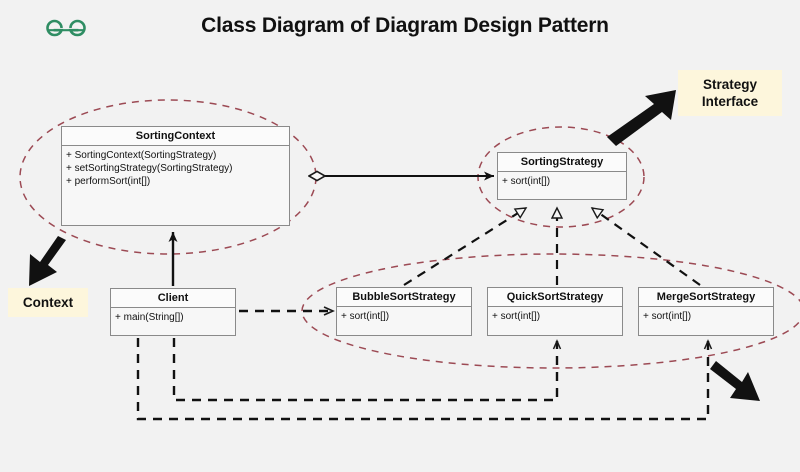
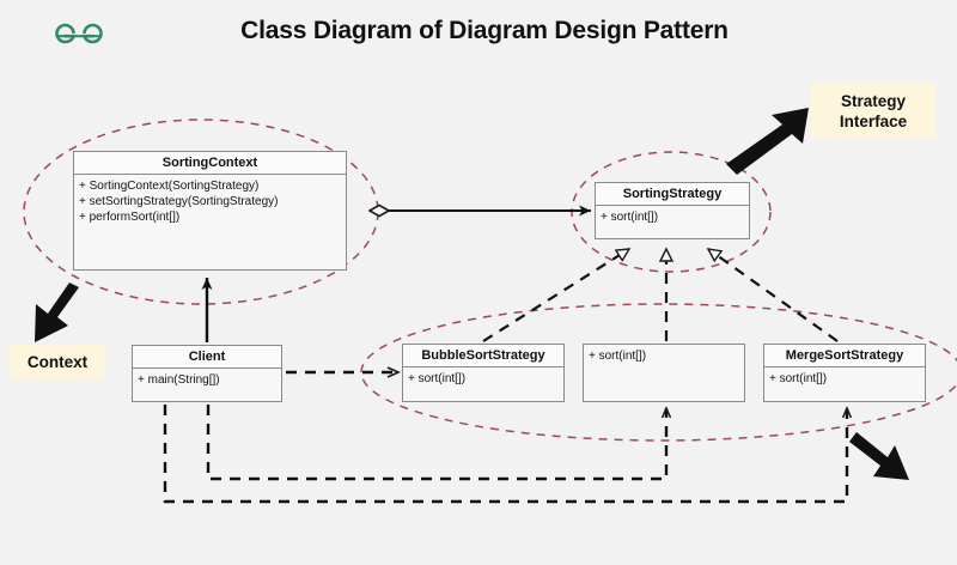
  Class Diagram of Diagram Design Pattern
  SortingContext
  + SortingContext(SortingStrategy)
  + setSortingStrategy(SortingStrategy)
  + performSort(int[])
  SortingStrategy
  + sort(int[])
  Client
  + main(String[])
  BubbleSortStrategy
  + sort(int[])
- QuickSortStrategy
  + sort(int[])
  MergeSortStrategy
  + sort(int[])
  Strategy
  Interface
  Context
